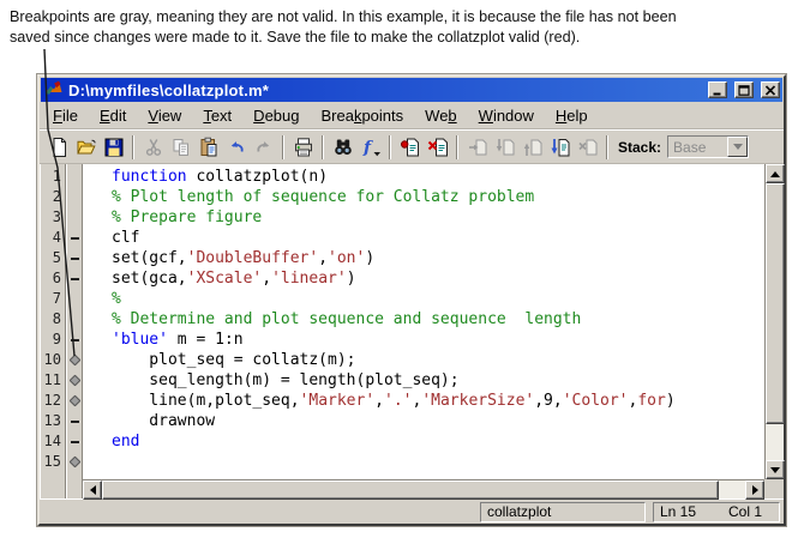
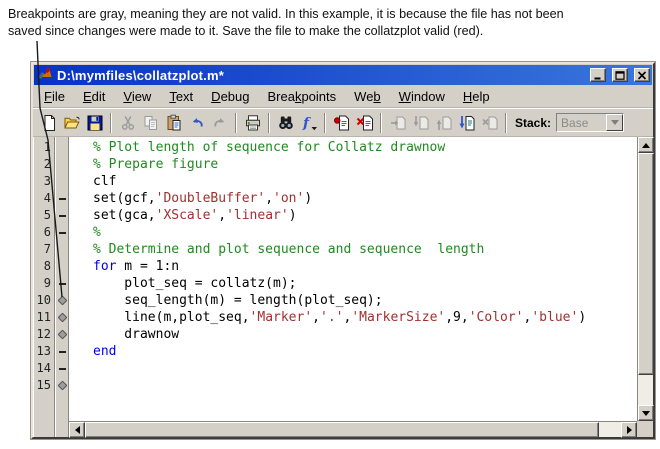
  Breakpoints are gray, meaning they are not valid. In this example, it is because the file has not been
  saved since changes were made to it. Save the file to make the collatzplot valid (red).
  D:\mymfiles\collatzplot.m*
  File
  Edit
  View
  Text
  Debug
  Breakpoints
  Web
  Window
  Help
  f
  Stack:
  Base
  1
  2
  3
  4
  5
  6
  7
  8
  9
  10
  11
  12
  13
  14
  15
- function collatzplot(n)
- % Plot length of sequence for Collatz problem
+ % Plot length of sequence for Collatz drawnow
  % Prepare figure
  clf
  set(gcf,'DoubleBuffer','on')
  set(gca,'XScale','linear')
  %
  % Determine and plot sequence and sequence length
- 'blue' m = 1:n
+ for m = 1:n
  plot_seq = collatz(m);
  seq_length(m) = length(plot_seq);
- line(m,plot_seq,'Marker','.','MarkerSize',9,'Color',for)
+ line(m,plot_seq,'Marker','.','MarkerSize',9,'Color','blue')
  drawnow
  end
- collatzplot
- Ln 15
- Col 1
